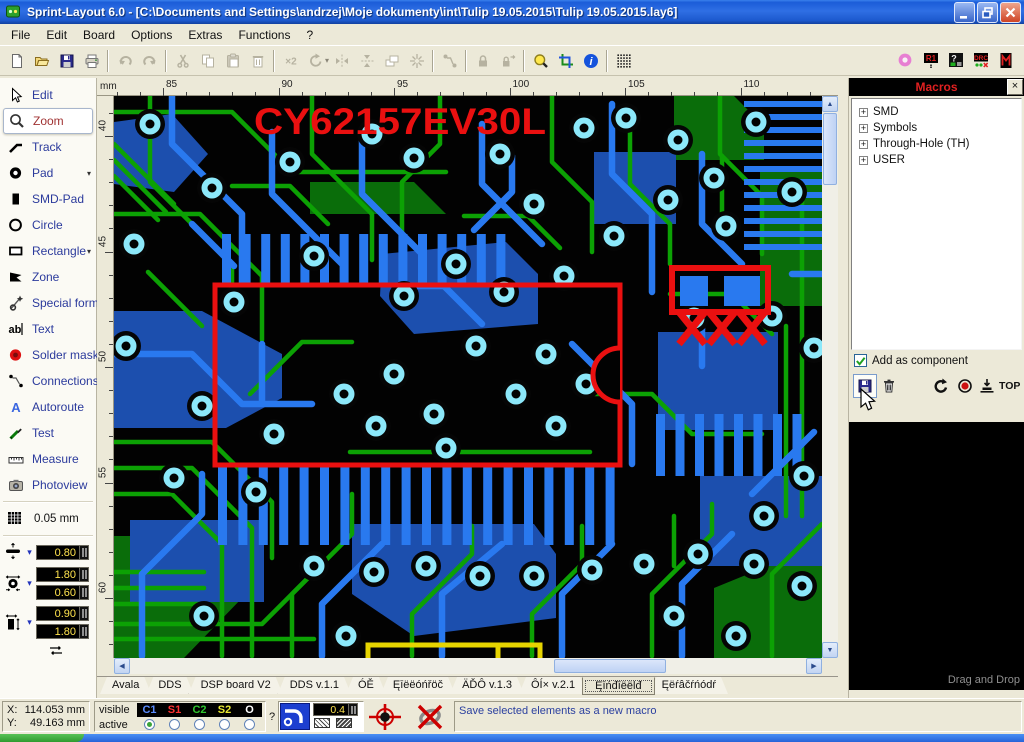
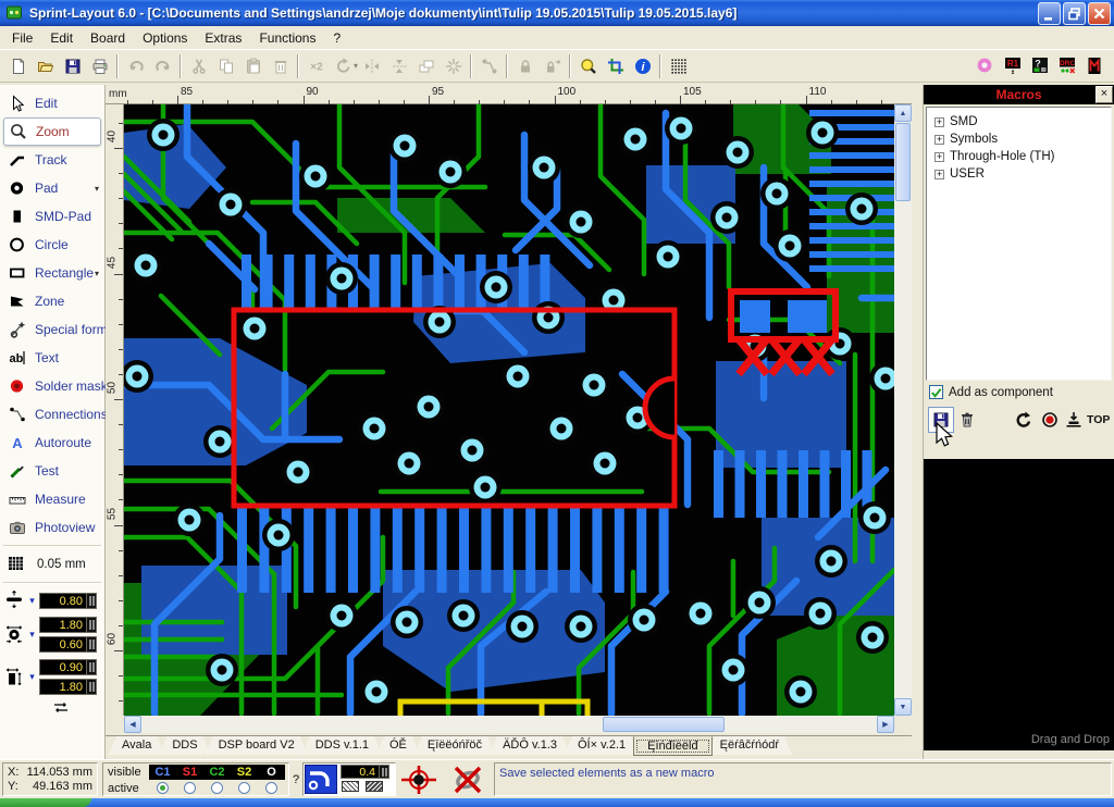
  Sprint-Layout 6.0 - [C:\Documents and Settings\andrzej\Moje dokumenty\int\Tulip 19.05.2015\Tulip 19.05.2015.lay6]
  File
  Edit
  Board
  Options
  Extras
  Functions
  ?
  ×2
  ▾
  i
  R1
  ?
  Edit
  Zoom
  Track
  Pad
  ▾
  SMD-Pad
  Circle
  Rectangle
  ▾
  Zone
  Special form
  ab
  Text
  Solder mask
  Connections
  A
  Autoroute
  Test
  Measure
  Photoview
  0.05 mm
  ▾
  0.80
  ▾
  1.80
  0.60
  ▾
  0.90
  1.80
  mm
  85
  90
  95
  100
  105
  110
- CY62157EV30L
  Avala
  DDS
  DSP board V2
  DDS v.1.1
  ÓĚ
  Ęīëëóńřöč
  ÄĎÔ v.1.3
  ÔÍ× v.2.1
  Ęīńđīëëlđ
  Ęëŕâčŕńódŕ
  Macros
  ×
  +
  SMD
  +
  Symbols
  +
  Through-Hole (TH)
  +
  USER
  Add as component
  TOP
  Drag and Drop
  X:
  114.053 mm
  Y:
  49.163 mm
  visible
  C1
  S1
  C2
  S2
  O
  active
  ?
  0.4
  Save selected elements as a new macro
